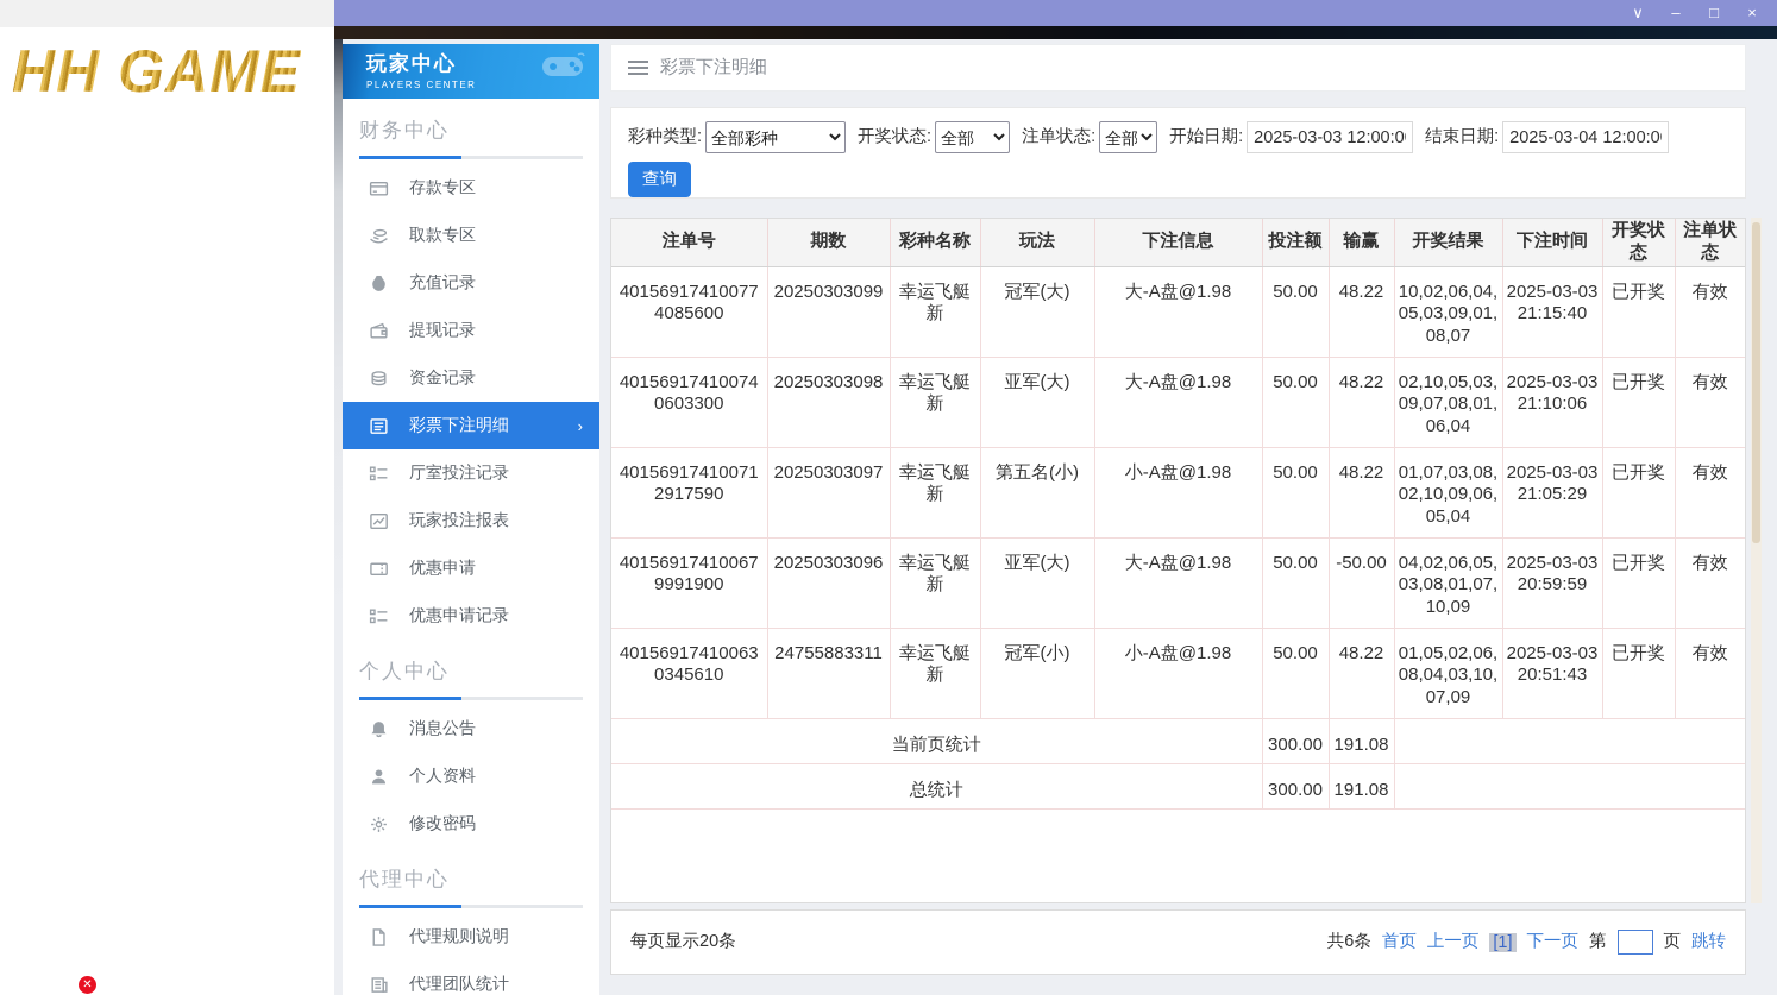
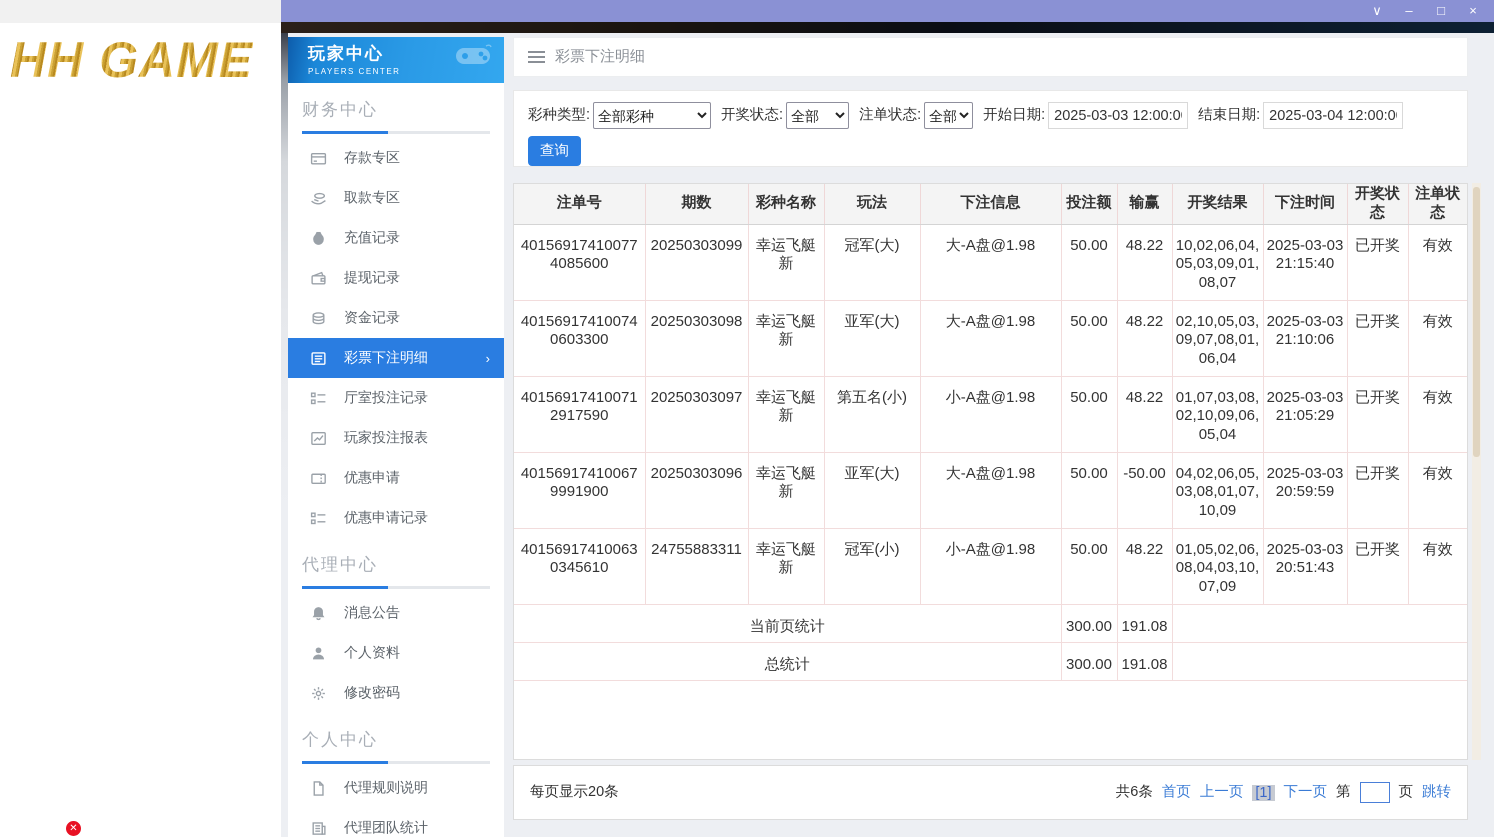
  HH GAME
  ✕
  ∨
  –
  □
  ×
  玩家中心
  PLAYERS CENTER
  财务中心
  存款专区
  取款专区
  充值记录
  提现记录
  资金记录
  彩票下注明细
  ›
  厅室投注记录
  玩家投注报表
  优惠申请
  优惠申请记录
- 个人中心
+ 代理中心
  消息公告
  个人资料
  修改密码
- 代理中心
+ 个人中心
  代理规则说明
  代理团队统计
  彩票下注明细
  彩种类型:
  全部彩种
  开奖状态:
  全部
  注单状态:
  全部
  开始日期:
  2025-03-03 12:00:0
  结束日期:
  2025-03-04 12:00:0
  查询
  注单号	期数	彩种名称	玩法	下注信息	投注额	输赢	开奖结果	下注时间	开奖状态	注单状态
  401569174100774085600	20250303099	幸运飞艇新	冠军(大)	大-A盘@1.98	50.00	48.22	10,02,06,04,05,03,09,01,08,07	2025-03-03 21:15:40	已开奖	有效
  401569174100740603300	20250303098	幸运飞艇新	亚军(大)	大-A盘@1.98	50.00	48.22	02,10,05,03,09,07,08,01,06,04	2025-03-03 21:10:06	已开奖	有效
  401569174100712917590	20250303097	幸运飞艇新	第五名(小)	小-A盘@1.98	50.00	48.22	01,07,03,08,02,10,09,06,05,04	2025-03-03 21:05:29	已开奖	有效
  401569174100679991900	20250303096	幸运飞艇新	亚军(大)	大-A盘@1.98	50.00	-50.00	04,02,06,05,03,08,01,07,10,09	2025-03-03 20:59:59	已开奖	有效
  401569174100630345610	24755883311	幸运飞艇新	冠军(小)	小-A盘@1.98	50.00	48.22	01,05,02,06,08,04,03,10,07,09	2025-03-03 20:51:43	已开奖	有效
  当前页统计	300.00	191.08
  总统计	300.00	191.08
  每页显示20条
  共6条
  首页
  上一页
  [1]
  下一页
  第
  页
  跳转
